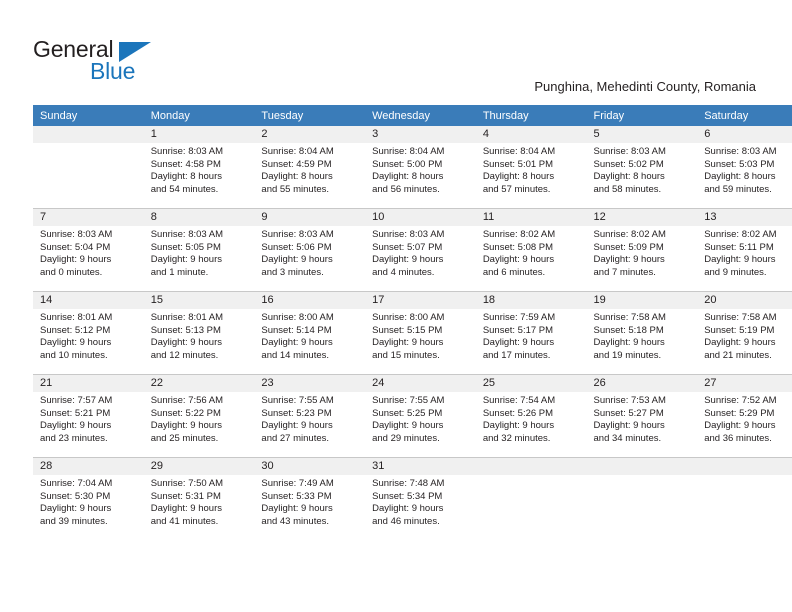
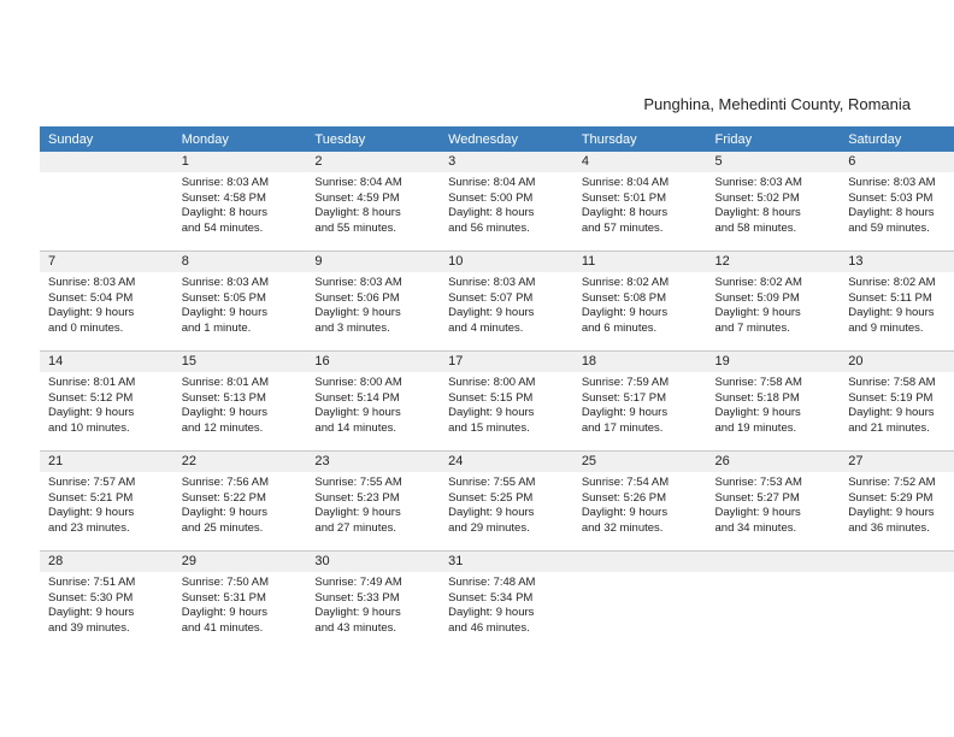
- General
- Blue
  Punghina, Mehedinti County, Romania
  Sunday	Monday	Tuesday	Wednesday	Thursday	Friday	Saturday
  	1Sunrise: 8:03 AMSunset: 4:58 PMDaylight: 8 hoursand 54 minutes.	2Sunrise: 8:04 AMSunset: 4:59 PMDaylight: 8 hoursand 55 minutes.	3Sunrise: 8:04 AMSunset: 5:00 PMDaylight: 8 hoursand 56 minutes.	4Sunrise: 8:04 AMSunset: 5:01 PMDaylight: 8 hoursand 57 minutes.	5Sunrise: 8:03 AMSunset: 5:02 PMDaylight: 8 hoursand 58 minutes.	6Sunrise: 8:03 AMSunset: 5:03 PMDaylight: 8 hoursand 59 minutes.
  7Sunrise: 8:03 AMSunset: 5:04 PMDaylight: 9 hoursand 0 minutes.	8Sunrise: 8:03 AMSunset: 5:05 PMDaylight: 9 hoursand 1 minute.	9Sunrise: 8:03 AMSunset: 5:06 PMDaylight: 9 hoursand 3 minutes.	10Sunrise: 8:03 AMSunset: 5:07 PMDaylight: 9 hoursand 4 minutes.	11Sunrise: 8:02 AMSunset: 5:08 PMDaylight: 9 hoursand 6 minutes.	12Sunrise: 8:02 AMSunset: 5:09 PMDaylight: 9 hoursand 7 minutes.	13Sunrise: 8:02 AMSunset: 5:11 PMDaylight: 9 hoursand 9 minutes.
  14Sunrise: 8:01 AMSunset: 5:12 PMDaylight: 9 hoursand 10 minutes.	15Sunrise: 8:01 AMSunset: 5:13 PMDaylight: 9 hoursand 12 minutes.	16Sunrise: 8:00 AMSunset: 5:14 PMDaylight: 9 hoursand 14 minutes.	17Sunrise: 8:00 AMSunset: 5:15 PMDaylight: 9 hoursand 15 minutes.	18Sunrise: 7:59 AMSunset: 5:17 PMDaylight: 9 hoursand 17 minutes.	19Sunrise: 7:58 AMSunset: 5:18 PMDaylight: 9 hoursand 19 minutes.	20Sunrise: 7:58 AMSunset: 5:19 PMDaylight: 9 hoursand 21 minutes.
  21Sunrise: 7:57 AMSunset: 5:21 PMDaylight: 9 hoursand 23 minutes.	22Sunrise: 7:56 AMSunset: 5:22 PMDaylight: 9 hoursand 25 minutes.	23Sunrise: 7:55 AMSunset: 5:23 PMDaylight: 9 hoursand 27 minutes.	24Sunrise: 7:55 AMSunset: 5:25 PMDaylight: 9 hoursand 29 minutes.	25Sunrise: 7:54 AMSunset: 5:26 PMDaylight: 9 hoursand 32 minutes.	26Sunrise: 7:53 AMSunset: 5:27 PMDaylight: 9 hoursand 34 minutes.	27Sunrise: 7:52 AMSunset: 5:29 PMDaylight: 9 hoursand 36 minutes.
- 28Sunrise: 7:04 AMSunset: 5:30 PMDaylight: 9 hoursand 39 minutes.	29Sunrise: 7:50 AMSunset: 5:31 PMDaylight: 9 hoursand 41 minutes.	30Sunrise: 7:49 AMSunset: 5:33 PMDaylight: 9 hoursand 43 minutes.	31Sunrise: 7:48 AMSunset: 5:34 PMDaylight: 9 hoursand 46 minutes.
+ 28Sunrise: 7:51 AMSunset: 5:30 PMDaylight: 9 hoursand 39 minutes.	29Sunrise: 7:50 AMSunset: 5:31 PMDaylight: 9 hoursand 41 minutes.	30Sunrise: 7:49 AMSunset: 5:33 PMDaylight: 9 hoursand 43 minutes.	31Sunrise: 7:48 AMSunset: 5:34 PMDaylight: 9 hoursand 46 minutes.
